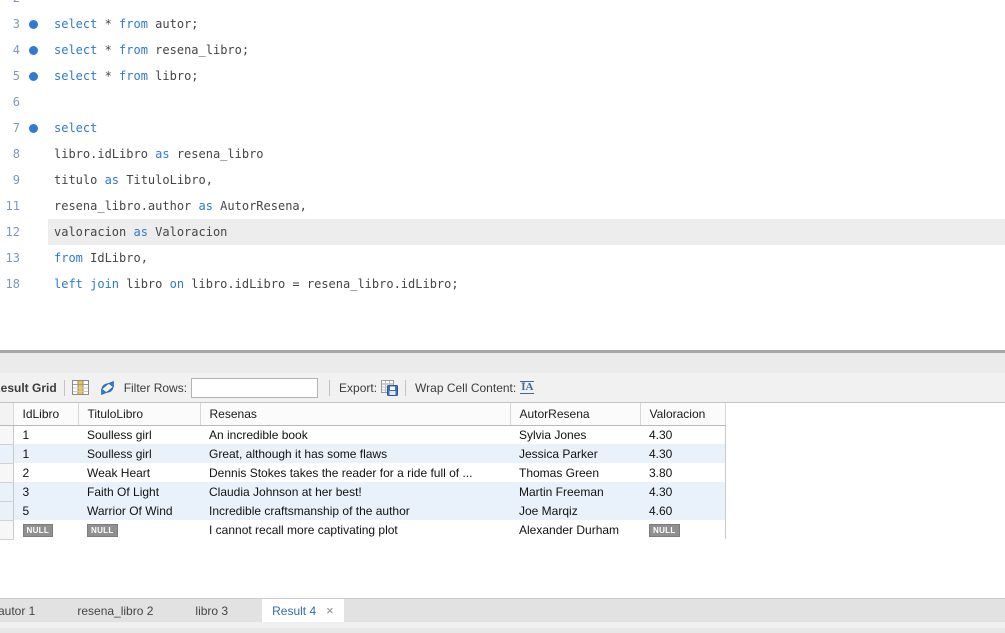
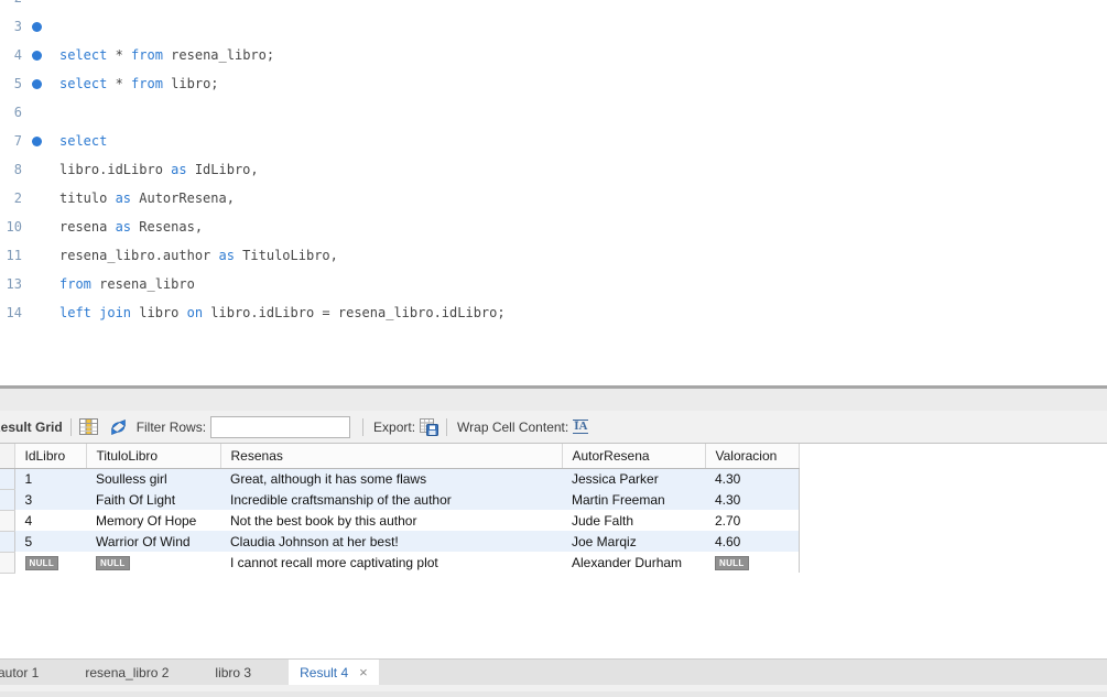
  3
- select * from autor;
  4
  select * from resena_libro;
  5
  select * from libro;
  6
  7
  select
  8
- libro.idLibro as resena_libro
+ libro.idLibro as IdLibro,
- 9
+ 2
- titulo as TituloLibro,
+ titulo as AutorResena,
+ 10
+ resena as Resenas,
  11
- resena_libro.author as AutorResena,
+ resena_libro.author as TituloLibro,
- 12
- valoracion as Valoracion
  13
- from IdLibro,
+ from resena_libro
- 18
+ 14
  left join libro on libro.idLibro = resena_libro.idLibro;
  esult Grid
  Filter Rows:
  Export:
  Wrap Cell Content:
  ĪA
  	IdLibro	TituloLibro	Resenas	AutorResena	Valoracion
- 	1	Soulless girl	An incredible book	Sylvia Jones	4.30
  	1	Soulless girl	Great, although it has some flaws	Jessica Parker	4.30
- 	2	Weak Heart	Dennis Stokes takes the reader for a ride full of ...	Thomas Green	3.80
- 	3	Faith Of Light	Claudia Johnson at her best!	Martin Freeman	4.30
+ 	3	Faith Of Light	Incredible craftsmanship of the author	Martin Freeman	4.30
+ 	4	Memory Of Hope	Not the best book by this author	Jude Falth	2.70
- 	5	Warrior Of Wind	Incredible craftsmanship of the author	Joe Marqiz	4.60
+ 	5	Warrior Of Wind	Claudia Johnson at her best!	Joe Marqiz	4.60
  	NULL	NULL	I cannot recall more captivating plot	Alexander Durham	NULL
  autor 1
  resena_libro 2
  libro 3
  Result 4
  ×
